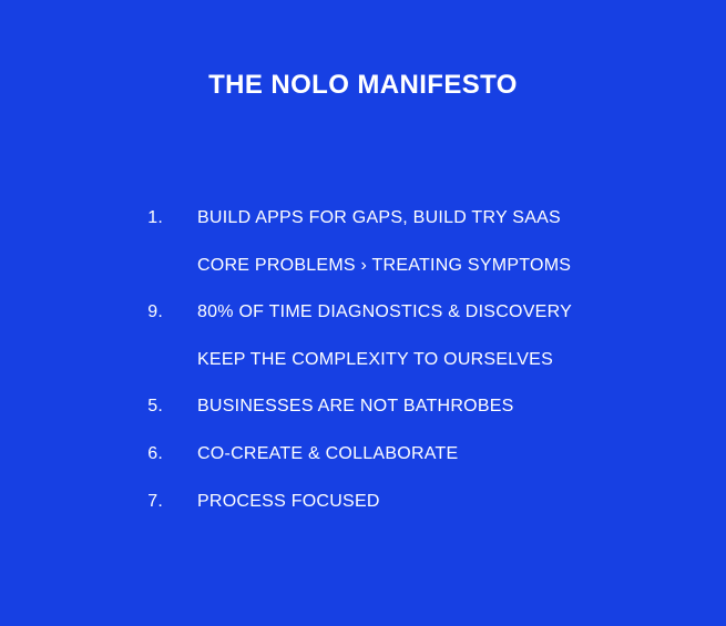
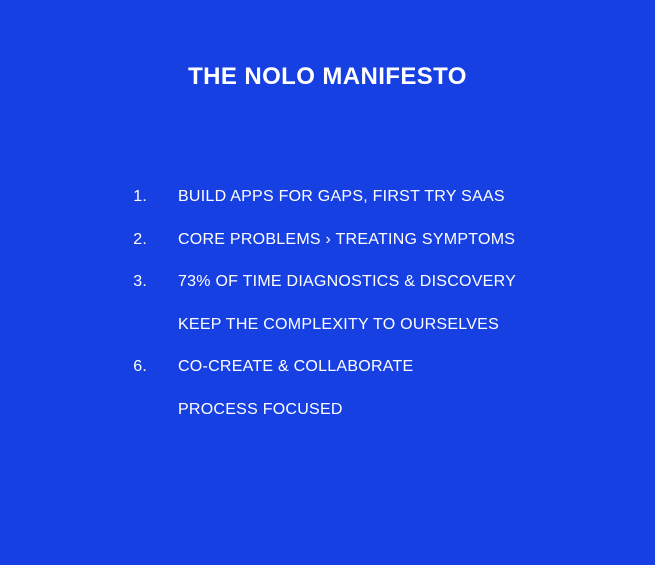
  THE NOLO MANIFESTO
  1.
- BUILD APPS FOR GAPS, BUILD TRY SAAS
+ BUILD APPS FOR GAPS, FIRST TRY SAAS
+ 2.
  CORE PROBLEMS › TREATING SYMPTOMS
- 9.
+ 3.
- 80% OF TIME DIAGNOSTICS & DISCOVERY
+ 73% OF TIME DIAGNOSTICS & DISCOVERY
  KEEP THE COMPLEXITY TO OURSELVES
- 5.
- BUSINESSES ARE NOT BATHROBES
  6.
  CO-CREATE & COLLABORATE
- 7.
  PROCESS FOCUSED
